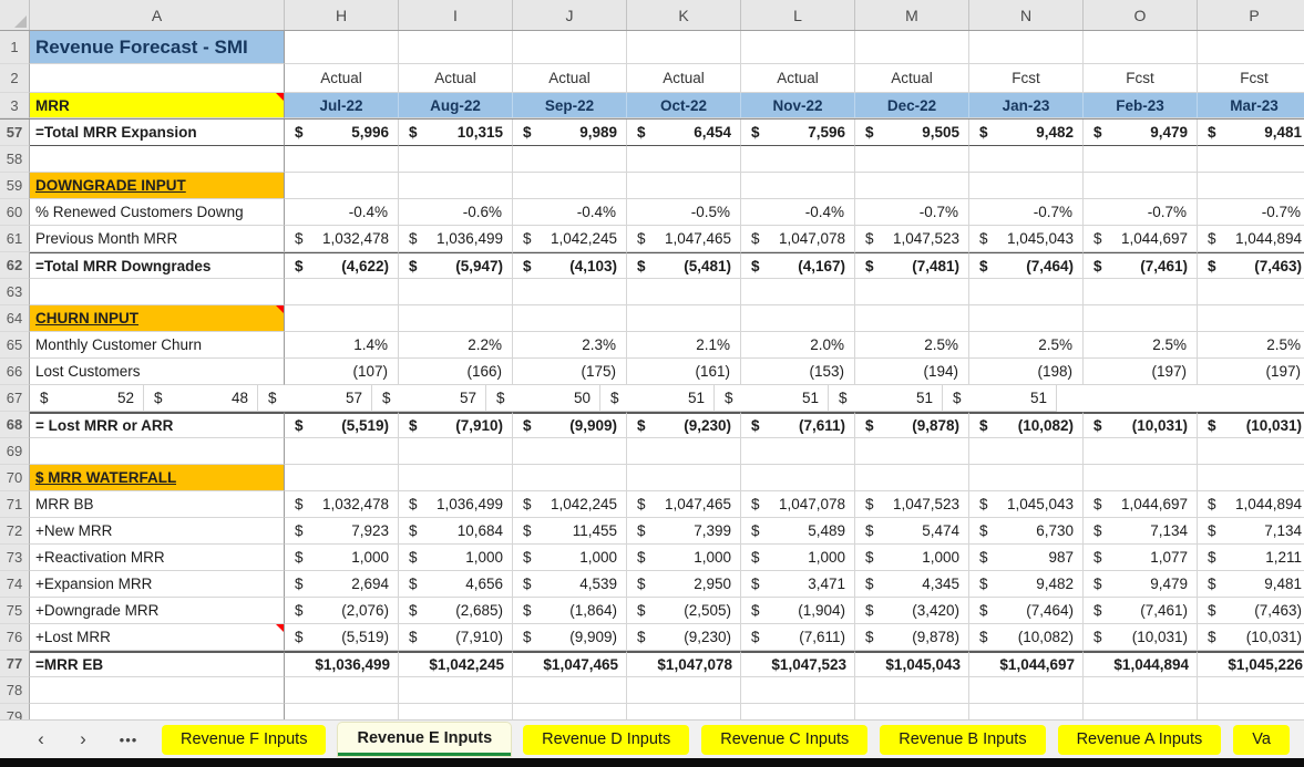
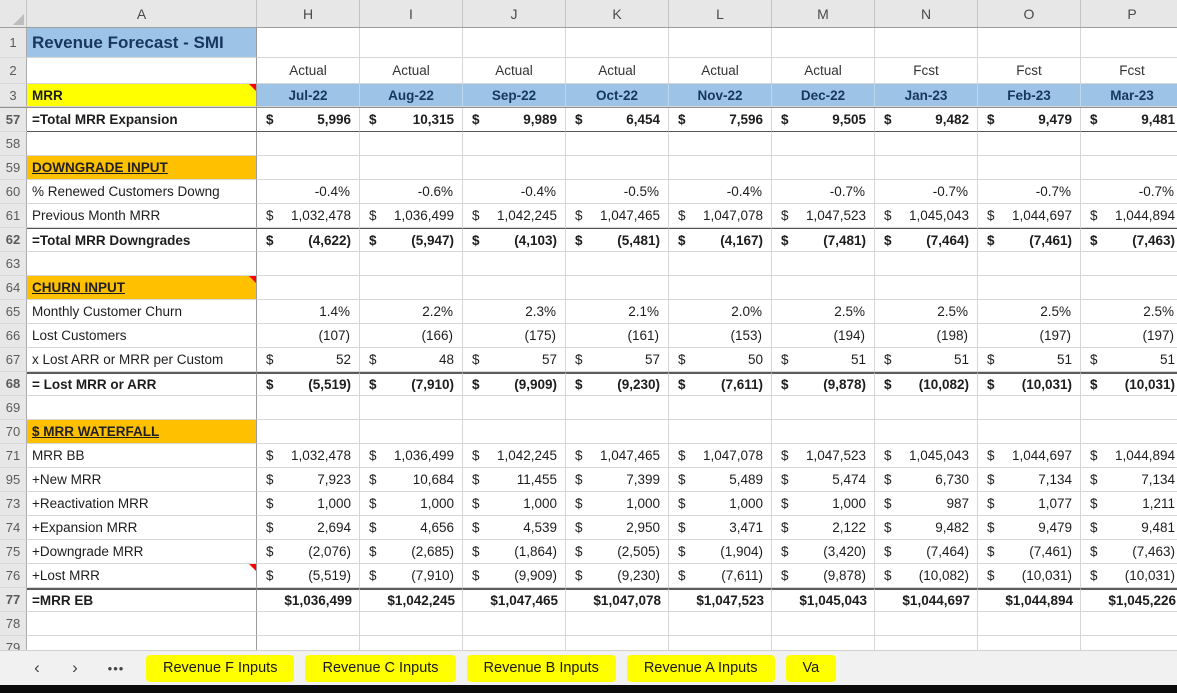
  A
  H
  I
  J
  K
  L
  M
  N
  O
  P
  1
  Revenue Forecast - SMI
  2
  Actual
  Actual
  Actual
  Actual
  Actual
  Actual
  Fcst
  Fcst
  Fcst
  3
  MRR
  Jul-22
  Aug-22
  Sep-22
  Oct-22
  Nov-22
  Dec-22
  Jan-23
  Feb-23
  Mar-23
  57
  =Total MRR Expansion
  $
  5,996
  $
  10,315
  $
  9,989
  $
  6,454
  $
  7,596
  $
  9,505
  $
  9,482
  $
  9,479
  $
  9,481
  58
  59
  DOWNGRADE INPUT
  60
  % Renewed Customers Downg
  -0.4%
  -0.6%
  -0.4%
  -0.5%
  -0.4%
  -0.7%
  -0.7%
  -0.7%
  -0.7%
  61
  Previous Month MRR
  $
  1,032,478
  $
  1,036,499
  $
  1,042,245
  $
  1,047,465
  $
  1,047,078
  $
  1,047,523
  $
  1,045,043
  $
  1,044,697
  $
  1,044,894
  62
  =Total MRR Downgrades
  $
  (4,622)
  $
  (5,947)
  $
  (4,103)
  $
  (5,481)
  $
  (4,167)
  $
  (7,481)
  $
  (7,464)
  $
  (7,461)
  $
  (7,463)
  63
  64
  CHURN INPUT
  65
  Monthly Customer Churn
  1.4%
  2.2%
  2.3%
  2.1%
  2.0%
  2.5%
  2.5%
  2.5%
  2.5%
  66
  Lost Customers
  (107)
  (166)
  (175)
  (161)
  (153)
  (194)
  (198)
  (197)
  (197)
  67
+ x Lost ARR or MRR per Custom
  $
  52
  $
  48
  $
  57
  $
  57
  $
  50
  $
  51
  $
  51
  $
  51
  $
  51
  68
  = Lost MRR or ARR
  $
  (5,519)
  $
  (7,910)
  $
  (9,909)
  $
  (9,230)
  $
  (7,611)
  $
  (9,878)
  $
  (10,082)
  $
  (10,031)
  $
  (10,031)
  69
  70
  $ MRR WATERFALL
  71
  MRR BB
  $
  1,032,478
  $
  1,036,499
  $
  1,042,245
  $
  1,047,465
  $
  1,047,078
  $
  1,047,523
  $
  1,045,043
  $
  1,044,697
  $
  1,044,894
- 72
+ 95
  +New MRR
  $
  7,923
  $
  10,684
  $
  11,455
  $
  7,399
  $
  5,489
  $
  5,474
  $
  6,730
  $
  7,134
  $
  7,134
  73
  +Reactivation MRR
  $
  1,000
  $
  1,000
  $
  1,000
  $
  1,000
  $
  1,000
  $
  1,000
  $
  987
  $
  1,077
  $
  1,211
  74
  +Expansion MRR
  $
  2,694
  $
  4,656
  $
  4,539
  $
  2,950
  $
  3,471
  $
- 4,345
+ 2,122
  $
  9,482
  $
  9,479
  $
  9,481
  75
  +Downgrade MRR
  $
  (2,076)
  $
  (2,685)
  $
  (1,864)
  $
  (2,505)
  $
  (1,904)
  $
  (3,420)
  $
  (7,464)
  $
  (7,461)
  $
  (7,463)
  76
  +Lost MRR
  $
  (5,519)
  $
  (7,910)
  $
  (9,909)
  $
  (9,230)
  $
  (7,611)
  $
  (9,878)
  $
  (10,082)
  $
  (10,031)
  $
  (10,031)
  77
  =MRR EB
  $1,036,499
  $1,042,245
  $1,047,465
  $1,047,078
  $1,047,523
  $1,045,043
  $1,044,697
  $1,044,894
  $1,045,226
  78
  79
  ‹
  ›
  •••
  Revenue F Inputs
- Revenue E Inputs
- Revenue D Inputs
  Revenue C Inputs
  Revenue B Inputs
  Revenue A Inputs
  Va
